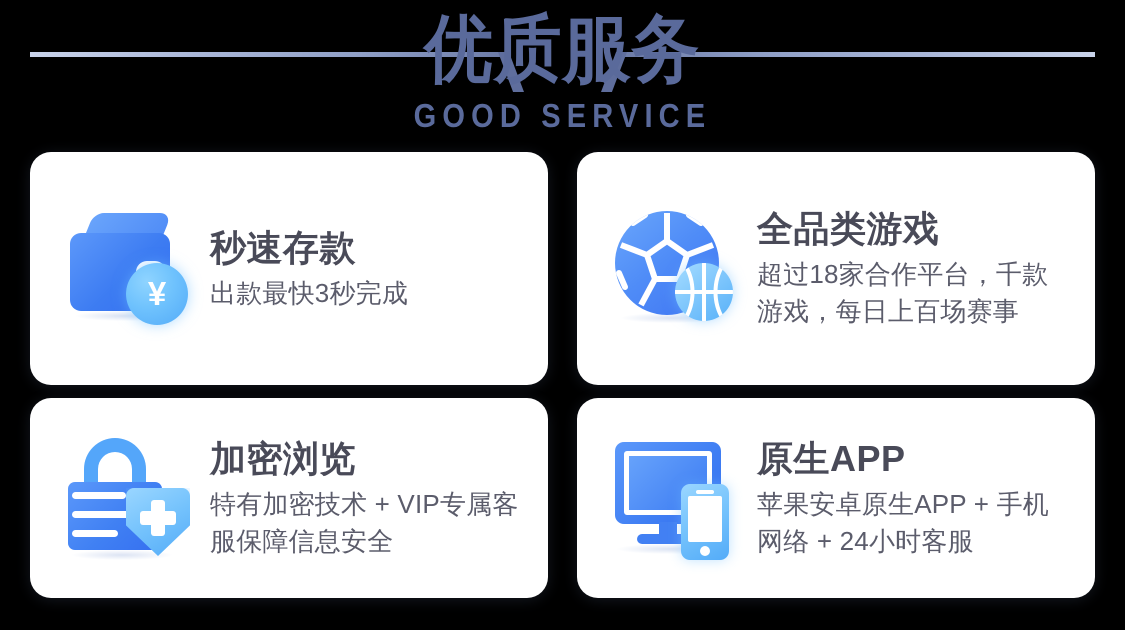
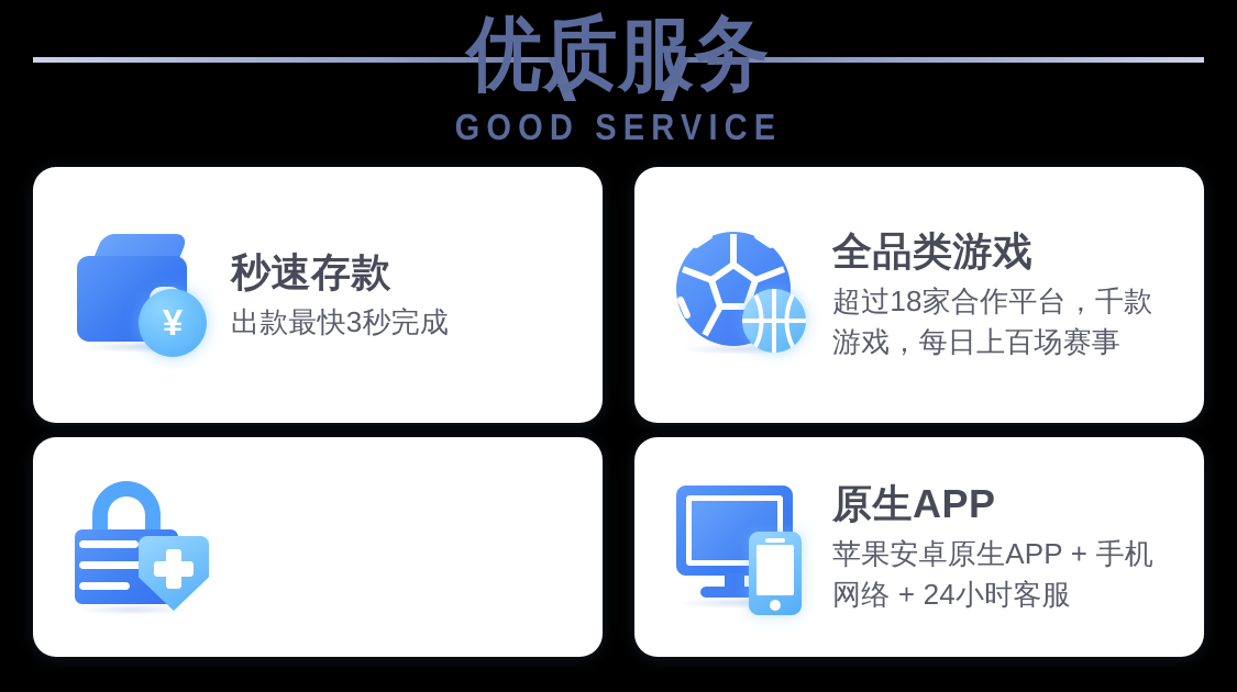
  优质服务
  GOOD SERVICE
  ¥
  秒速存款
  出款最快3秒完成
  全品类游戏
  超过18家合作平台，千款
  游戏，每日上百场赛事
- 加密浏览
- 特有加密技术 + VIP专属客
- 服保障信息安全
  原生APP
  苹果安卓原生APP + 手机
  网络 + 24小时客服
